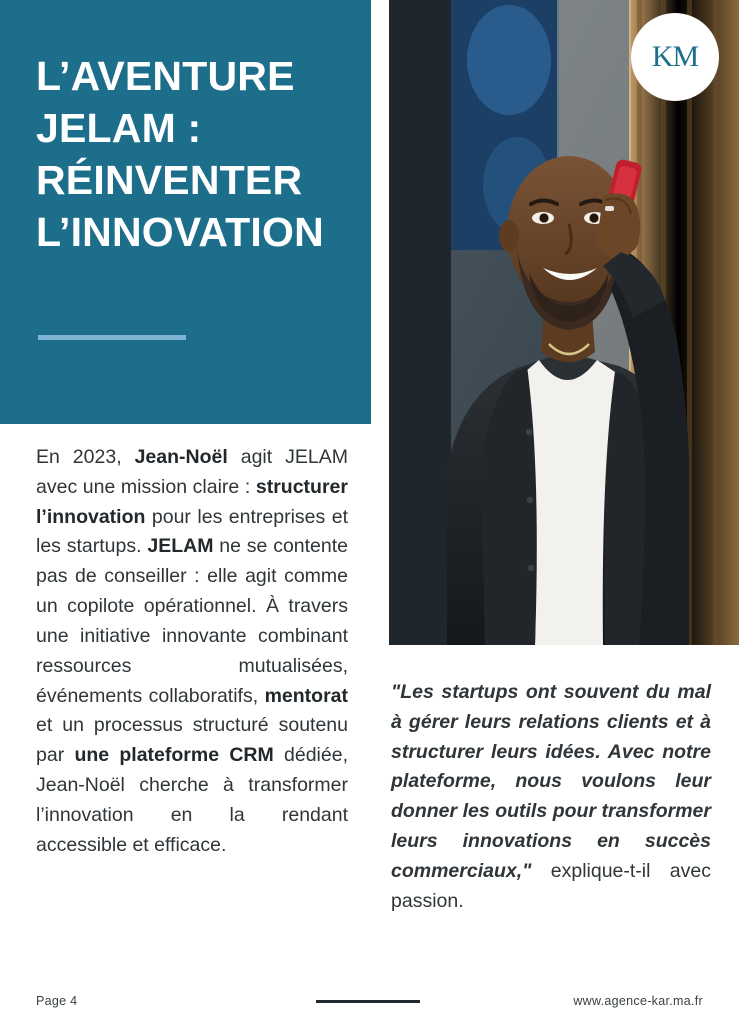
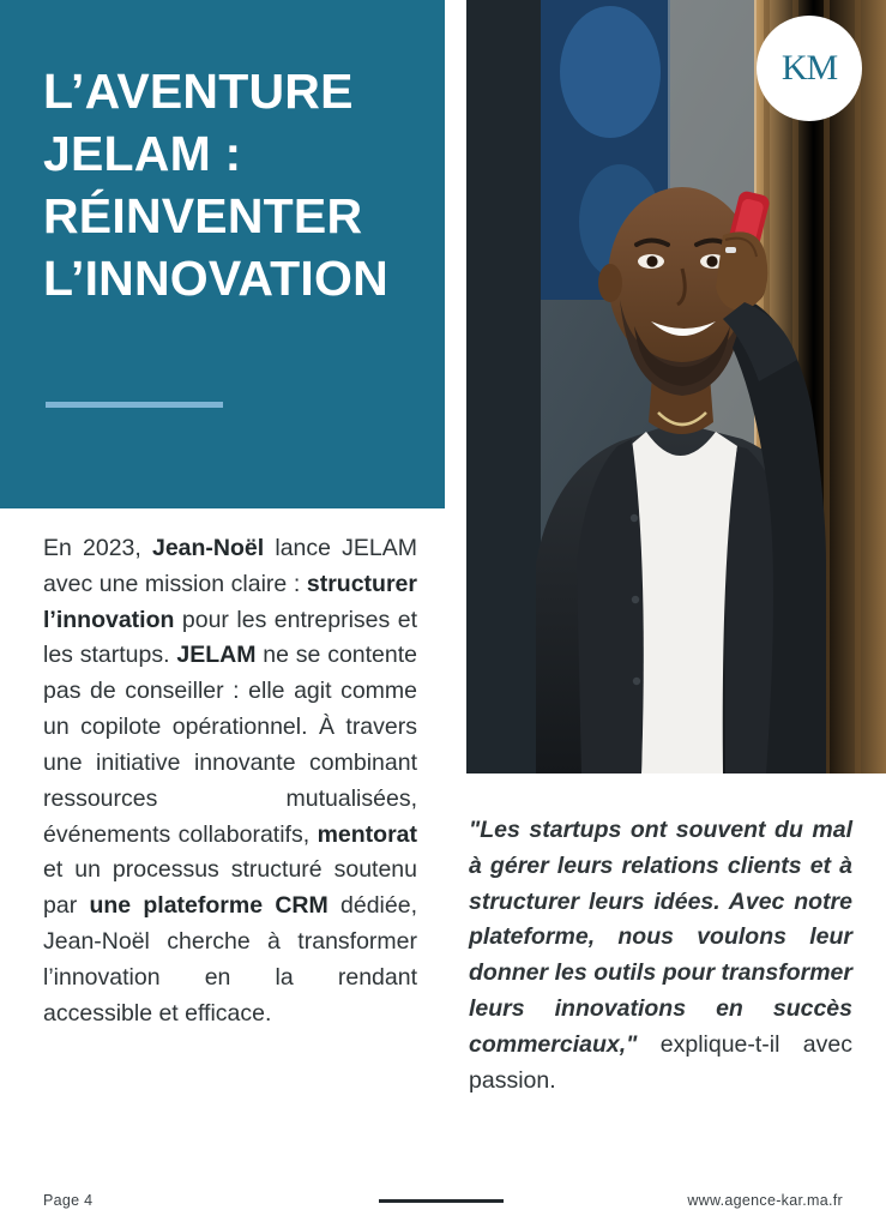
  L’AVENTURE
  JELAM :
  RÉINVENTER
  L’INNOVATION
  KM
- En 2023, Jean-Noël agit JELAM avec une mission claire : structurer l’innovation pour les entreprises et les startups. JELAM ne se contente pas de conseiller : elle agit comme un copilote opérationnel. À travers une initiative innovante combinant ressources mutualisées, événements collaboratifs, mentorat et un processus structuré soutenu par une plateforme CRM dédiée, Jean-Noël cherche à transformer l’innovation en la rendant accessible et efficace.
+ En 2023, Jean-Noël lance JELAM avec une mission claire : structurer l’innovation pour les entreprises et les startups. JELAM ne se contente pas de conseiller : elle agit comme un copilote opérationnel. À travers une initiative innovante combinant ressources mutualisées, événements collaboratifs, mentorat et un processus structuré soutenu par une plateforme CRM dédiée, Jean-Noël cherche à transformer l’innovation en la rendant accessible et efficace.
  "Les startups ont souvent du mal à gérer leurs relations clients et à structurer leurs idées. Avec notre plateforme, nous voulons leur donner les outils pour transformer leurs innovations en succès commerciaux," explique-t-il avec passion.
  Page 4
  www.agence-kar.ma.fr
